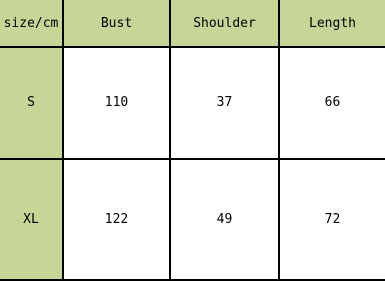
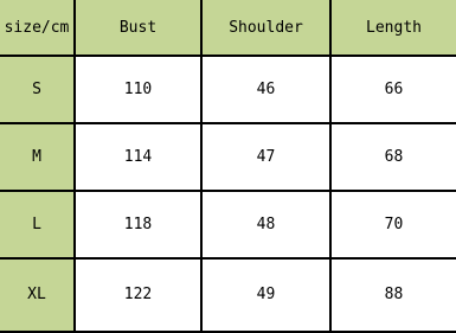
  size/cm	Bust	Shoulder	Length
- S	110	37	66
+ S	110	46	66
+ M	114	47	68
+ L	118	48	70
- XL	122	49	72
+ XL	122	49	88
